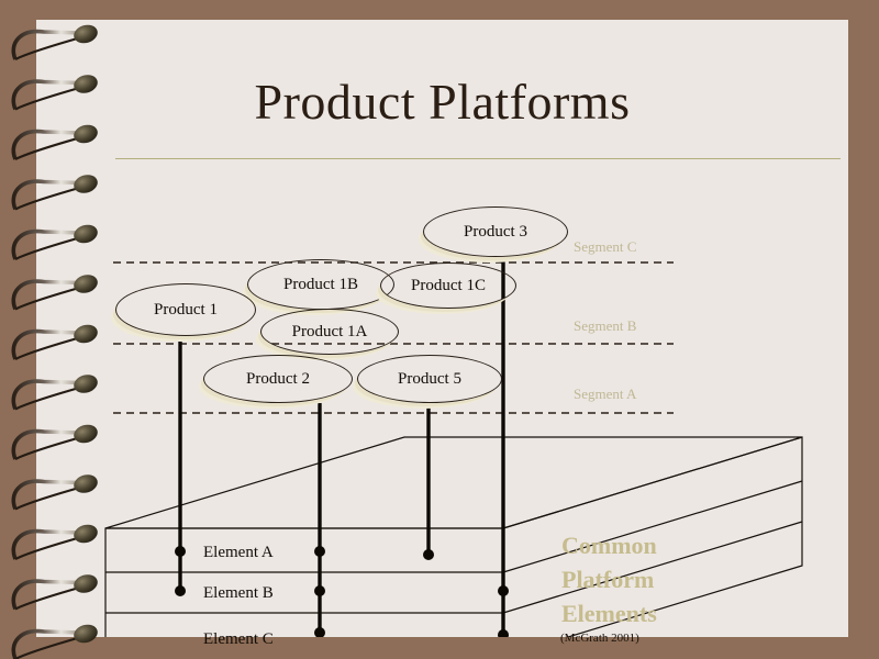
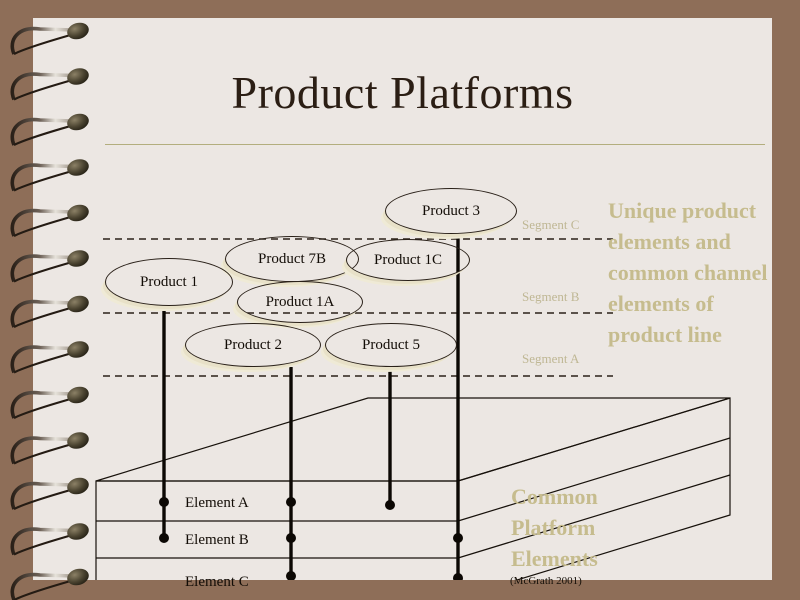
  Product Platforms
  Product 3
- Product 1B
+ Product 7B
  Product 1C
  Product 1
  Product 1A
  Product 2
  Product 5
  Segment C
  Segment B
  Segment A
  Element A
  Element B
  Element C
+ Unique product elements and common channel elements of product line
  Common Platform Elements
  (McGrath 2001)
